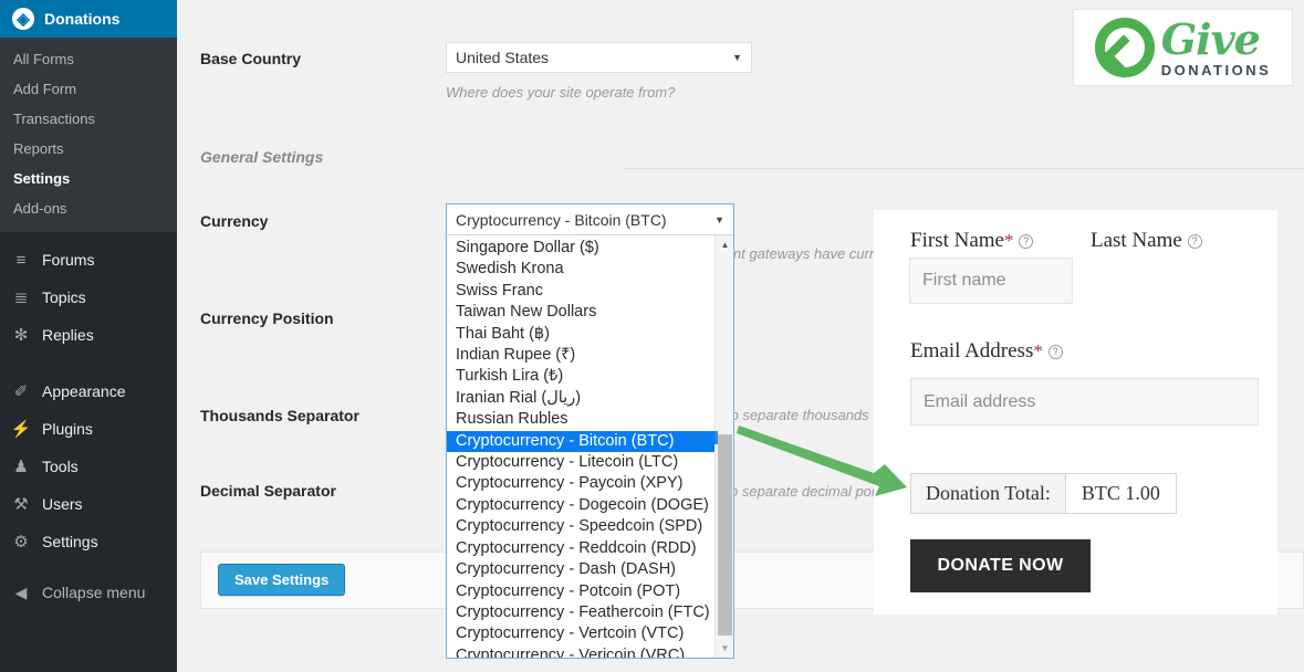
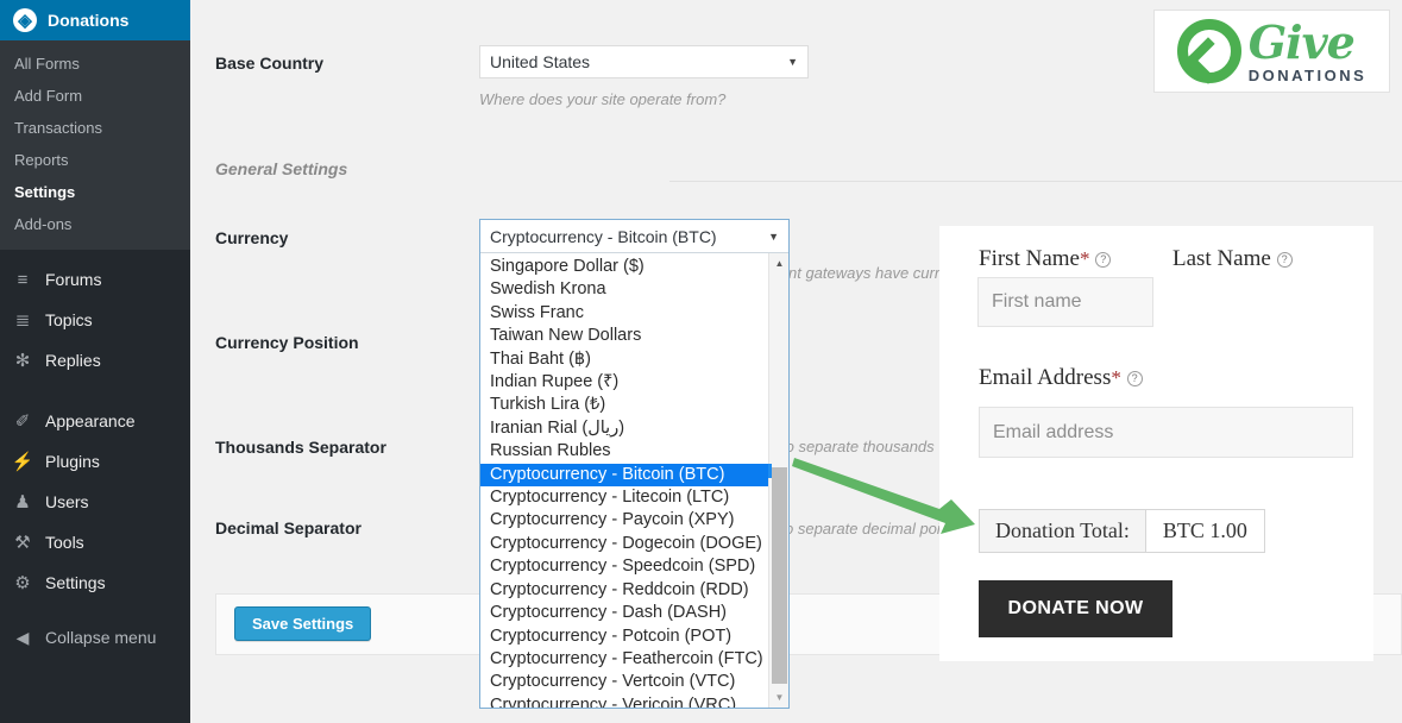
  ◈
  Donations
  All Forms
  Add Form
  Transactions
  Reports
  Settings
  Add-ons
  ≡
  Forums
  ≣
  Topics
  ✻
  Replies
  ✐
  Appearance
  ⚡
  Plugins
  ♟
- Tools
+ Users
  ⚒
- Users
+ Tools
  ⚙
  Settings
  ◀
  Collapse menu
  Give
  DONATIONS
  Base Country
  United States
  ▼
  Where does your site operate from?
  General Settings
  Currency
  Currency Position
  Thousands Separator
  Decimal Separator
  nt gateways have curr
  o separate thousands
  separate decimal po
  Save Settings
  Cryptocurrency - Bitcoin (BTC)
  ▼
  Singapore Dollar ($)
  Swedish Krona
  Swiss Franc
  Taiwan New Dollars
  Thai Baht (฿)
  Indian Rupee (₹)
  Turkish Lira (₺)
  Iranian Rial (ريال)
  Russian Rubles
  Cryptocurrency - Bitcoin (BTC)
  Cryptocurrency - Litecoin (LTC)
  Cryptocurrency - Paycoin (XPY)
  Cryptocurrency - Dogecoin (DOGE)
  Cryptocurrency - Speedcoin (SPD)
  Cryptocurrency - Reddcoin (RDD)
  Cryptocurrency - Dash (DASH)
  Cryptocurrency - Potcoin (POT)
  Cryptocurrency - Feathercoin (FTC)
  Cryptocurrency - Vertcoin (VTC)
  Cryptocurrency - Vericoin (VRC)
  ▲
  ▼
  First Name* ?
  First name
  Last Name ?
  Email Address* ?
  Email address
  Donation Total:
  BTC 1.00
  DONATE NOW
